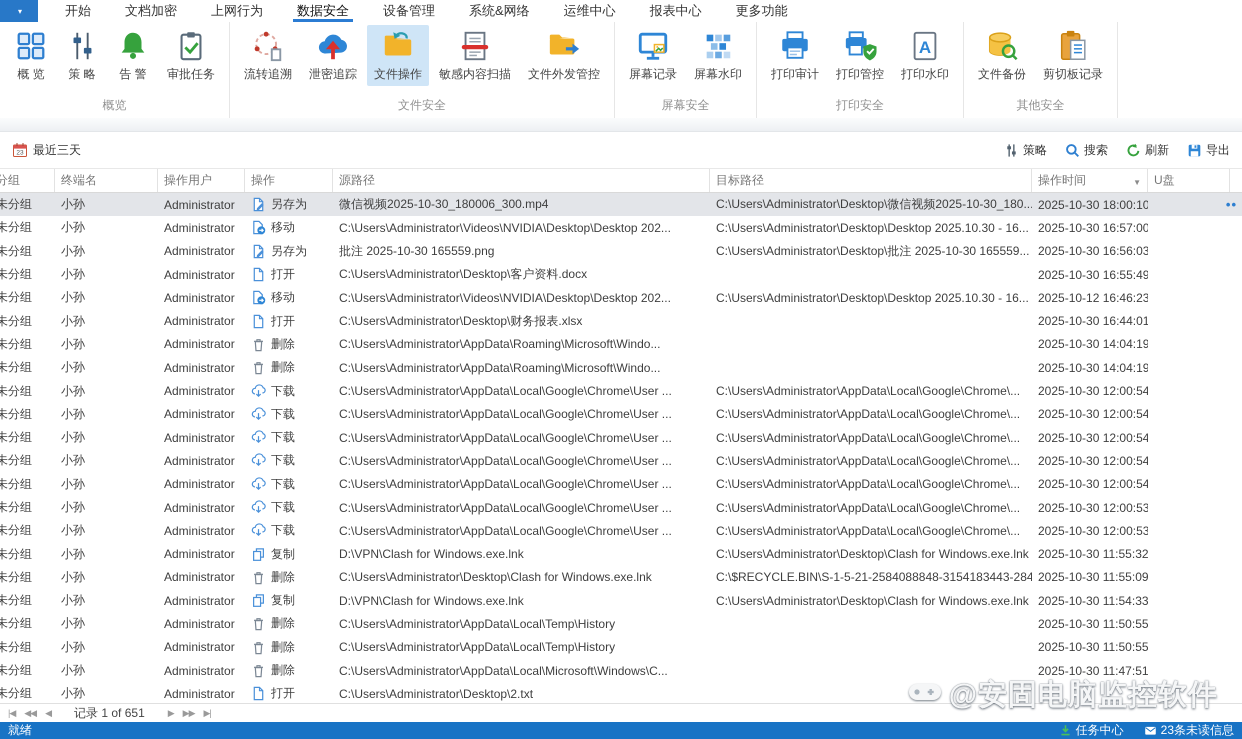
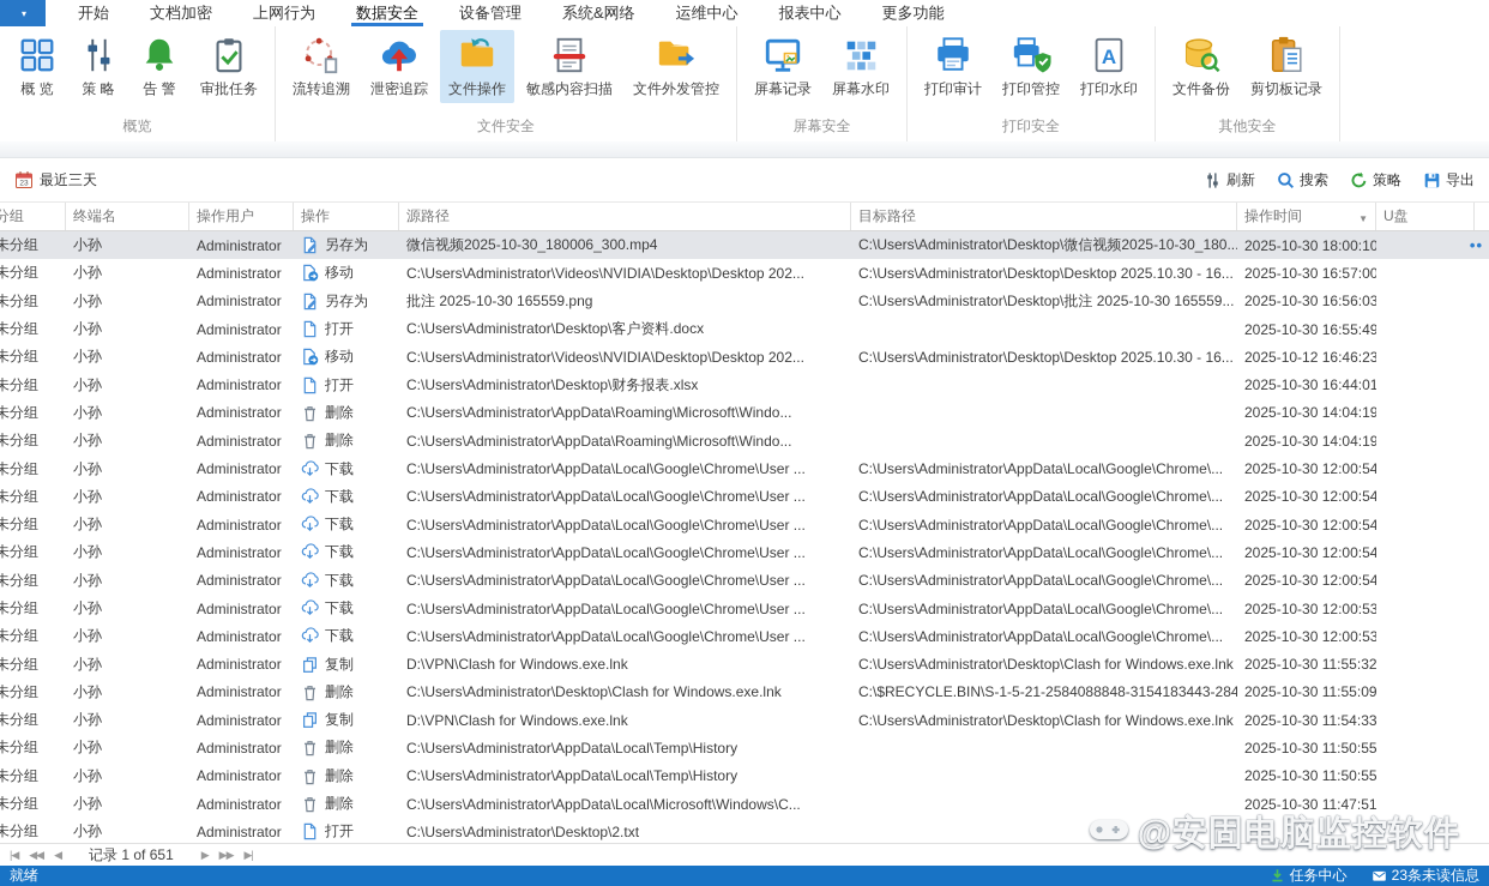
  ▾
  开始
  文档加密
  上网行为
  数据安全
  设备管理
  系统&网络
  运维中心
  报表中心
  更多功能
  概 览
  策 略
  告 警
  审批任务
  概览
  流转追溯
  泄密追踪
  文件操作
  敏感内容扫描
  文件外发管控
  文件安全
  屏幕记录
  屏幕水印
  屏幕安全
  打印审计
  打印管控
  A
  打印水印
  打印安全
  文件备份
  剪切板记录
  其他安全
  最近三天
- 策略
+ 刷新
  搜索
- 刷新
+ 策略
  导出
  分组
  终端名
  操作用户
  操作
  源路径
  目标路径
  操作时间
  ▼
  U盘
  未分组
  小孙
  Administrator
  另存为
  微信视频2025-10-30_180006_300.mp4
  C:\Users\Administrator\Desktop\微信视频2025-10-30_180...
  2025-10-30 18:00:10
  ••
  未分组
  小孙
  Administrator
  移动
  C:\Users\Administrator\Videos\NVIDIA\Desktop\Desktop 202...
  C:\Users\Administrator\Desktop\Desktop 2025.10.30 - 16...
  2025-10-30 16:57:00
  未分组
  小孙
  Administrator
  另存为
  批注 2025-10-30 165559.png
  C:\Users\Administrator\Desktop\批注 2025-10-30 165559...
  2025-10-30 16:56:03
  未分组
  小孙
  Administrator
  打开
  C:\Users\Administrator\Desktop\客户资料.docx
  2025-10-30 16:55:49
  未分组
  小孙
  Administrator
  移动
  C:\Users\Administrator\Videos\NVIDIA\Desktop\Desktop 202...
  C:\Users\Administrator\Desktop\Desktop 2025.10.30 - 16...
  2025-10-12 16:46:23
  未分组
  小孙
  Administrator
  打开
  C:\Users\Administrator\Desktop\财务报表.xlsx
  2025-10-30 16:44:01
  未分组
  小孙
  Administrator
  删除
  C:\Users\Administrator\AppData\Roaming\Microsoft\Windo...
  2025-10-30 14:04:19
  未分组
  小孙
  Administrator
  删除
  C:\Users\Administrator\AppData\Roaming\Microsoft\Windo...
  2025-10-30 14:04:19
  未分组
  小孙
  Administrator
  下载
  C:\Users\Administrator\AppData\Local\Google\Chrome\User ...
  C:\Users\Administrator\AppData\Local\Google\Chrome\...
  2025-10-30 12:00:54
  未分组
  小孙
  Administrator
  下载
  C:\Users\Administrator\AppData\Local\Google\Chrome\User ...
  C:\Users\Administrator\AppData\Local\Google\Chrome\...
  2025-10-30 12:00:54
  未分组
  小孙
  Administrator
  下载
  C:\Users\Administrator\AppData\Local\Google\Chrome\User ...
  C:\Users\Administrator\AppData\Local\Google\Chrome\...
  2025-10-30 12:00:54
  未分组
  小孙
  Administrator
  下载
  C:\Users\Administrator\AppData\Local\Google\Chrome\User ...
  C:\Users\Administrator\AppData\Local\Google\Chrome\...
  2025-10-30 12:00:54
  未分组
  小孙
  Administrator
  下载
  C:\Users\Administrator\AppData\Local\Google\Chrome\User ...
  C:\Users\Administrator\AppData\Local\Google\Chrome\...
  2025-10-30 12:00:54
  未分组
  小孙
  Administrator
  下载
  C:\Users\Administrator\AppData\Local\Google\Chrome\User ...
  C:\Users\Administrator\AppData\Local\Google\Chrome\...
  2025-10-30 12:00:53
  未分组
  小孙
  Administrator
  下载
  C:\Users\Administrator\AppData\Local\Google\Chrome\User ...
  C:\Users\Administrator\AppData\Local\Google\Chrome\...
  2025-10-30 12:00:53
  未分组
  小孙
  Administrator
  复制
  D:\VPN\Clash for Windows.exe.lnk
  C:\Users\Administrator\Desktop\Clash for Windows.exe.lnk
  2025-10-30 11:55:32
  未分组
  小孙
  Administrator
  删除
  C:\Users\Administrator\Desktop\Clash for Windows.exe.lnk
  C:\$RECYCLE.BIN\S-1-5-21-2584088848-3154183443-284
  2025-10-30 11:55:09
  未分组
  小孙
  Administrator
  复制
  D:\VPN\Clash for Windows.exe.lnk
  C:\Users\Administrator\Desktop\Clash for Windows.exe.lnk
  2025-10-30 11:54:33
  未分组
  小孙
  Administrator
  删除
  C:\Users\Administrator\AppData\Local\Temp\History
  2025-10-30 11:50:55
  未分组
  小孙
  Administrator
  删除
  C:\Users\Administrator\AppData\Local\Temp\History
  2025-10-30 11:50:55
  未分组
  小孙
  Administrator
  删除
  C:\Users\Administrator\AppData\Local\Microsoft\Windows\C...
  2025-10-30 11:47:51
  未分组
  小孙
  Administrator
  打开
  C:\Users\Administrator\Desktop\2.txt
  |◀
  ◀◀
  ◀
  记录 1 of 651
  ▶
  ▶▶
  ▶|
  就绪
  任务中心
  23条未读信息
  @安固电脑监控软件
